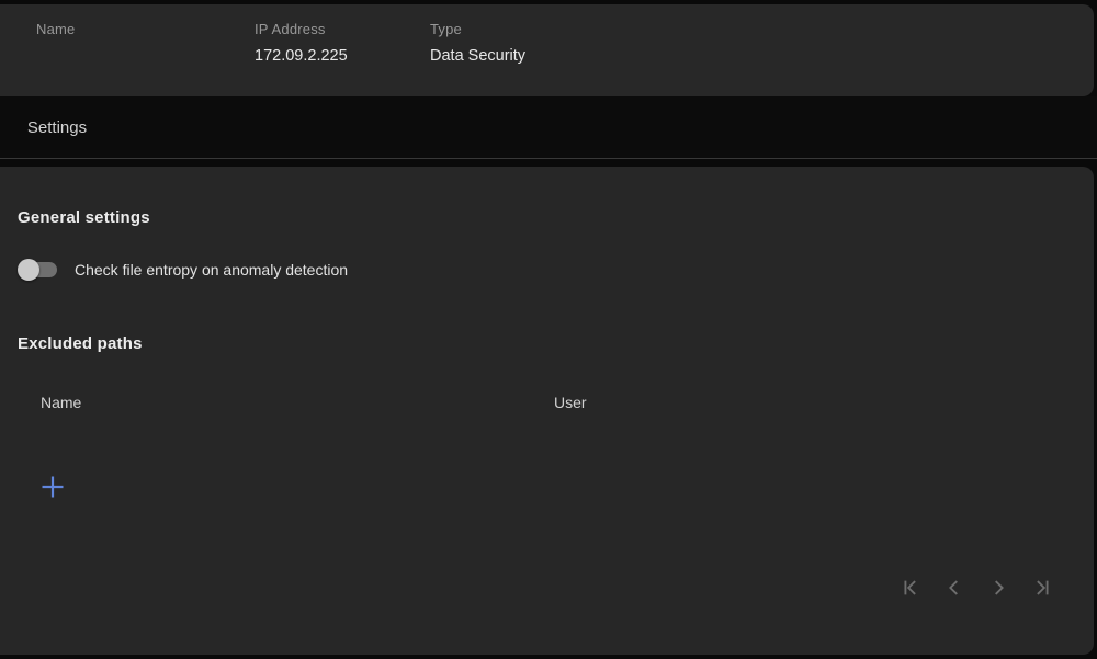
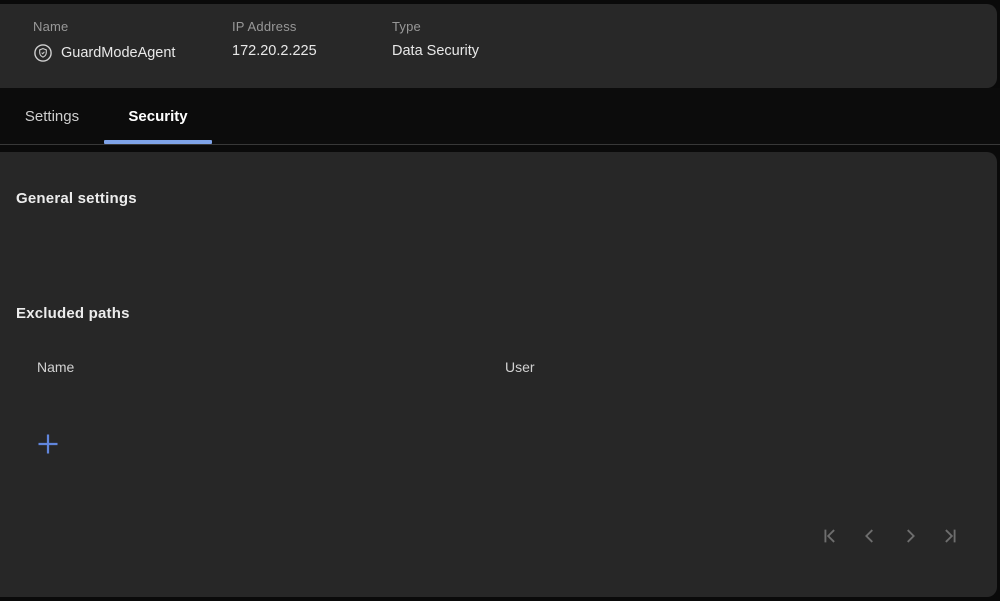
  Name
+ GuardModeAgent
  IP Address
- 172.09.2.225
+ 172.20.2.225
  Type
  Data Security
  Settings
+ Security
  General settings
- Check file entropy on anomaly detection
  Excluded paths
  Name
  User
